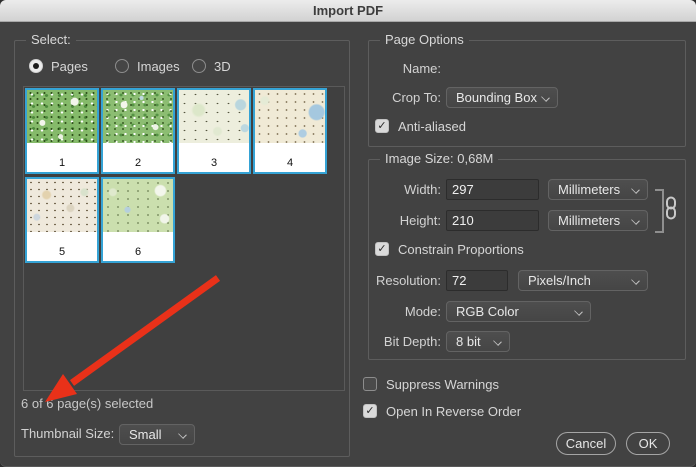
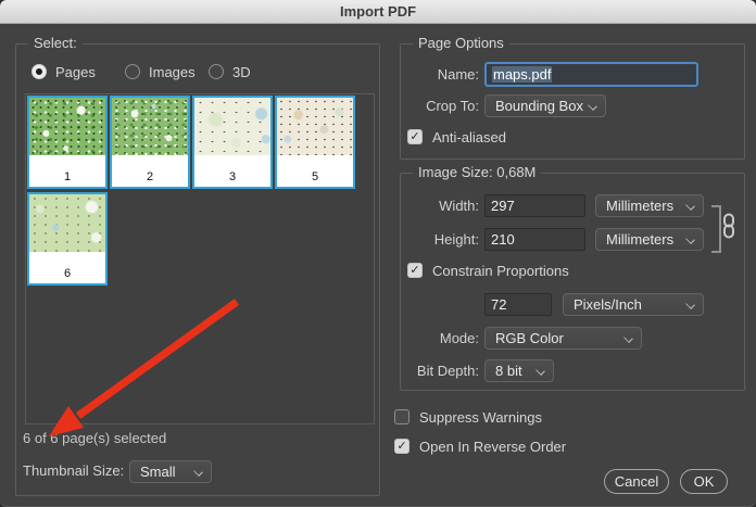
  Import PDF
  Select:
  Pages
  Images
  3D
  1
  2
  3
- 4
  5
  6
  6 of 6 page(s) selected
  Thumbnail Size:
  Small
  Page Options
  Name:
+ maps.pdf
  Crop To:
  Bounding Box
  ✓
  Anti-aliased
  Image Size: 0,68M
  Width:
  297
  Millimeters
  Height:
  210
  Millimeters
  ✓
  Constrain Proportions
- Resolution:
  72
  Pixels/Inch
  Mode:
  RGB Color
  Bit Depth:
  8 bit
  Suppress Warnings
  ✓
  Open In Reverse Order
  Cancel
  OK
